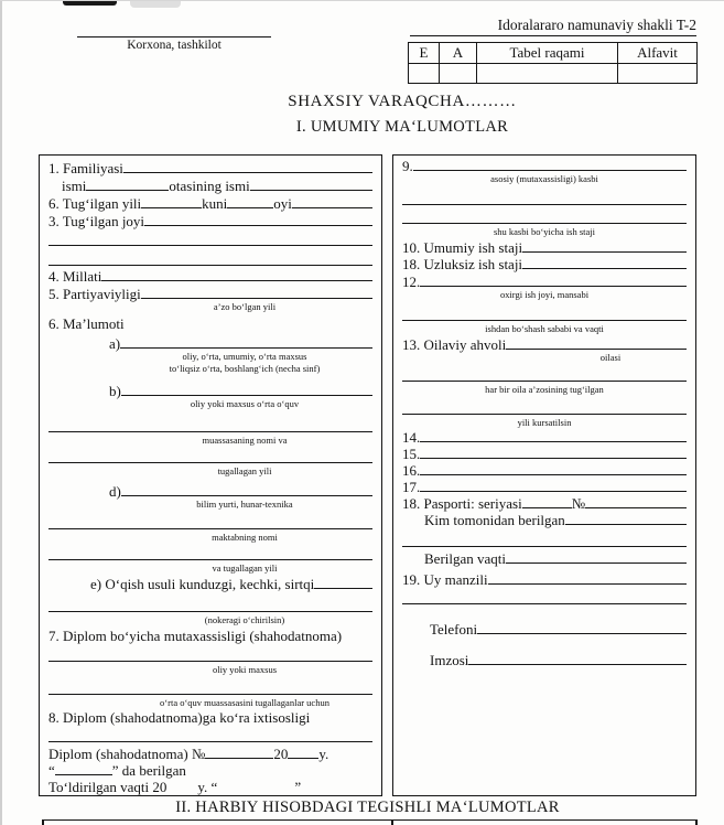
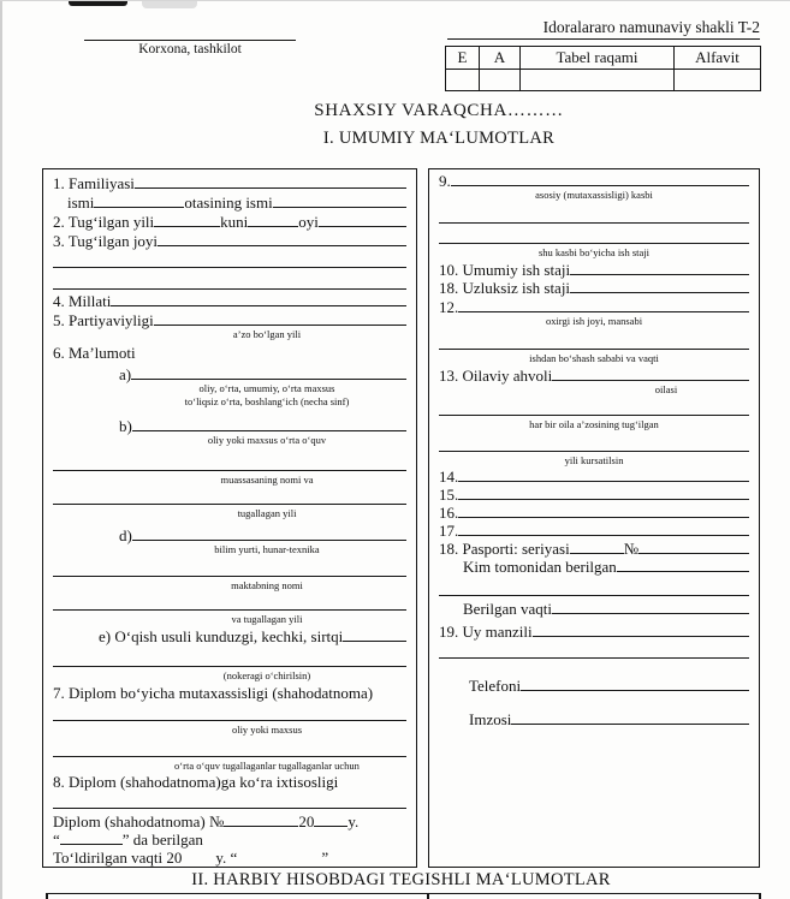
  Korxona, tashkilot
  Idoralararo namunaviy shakli T-2
  E	A	Tabel raqami	Alfavit
  SHAXSIY VARAQCHA………
  I. UMUMIY MA‘LUMOTLAR
  1. Familiyasi
  ismi
  otasining ismi
- 6. Tug‘ilgan yili
+ 2. Tug‘ilgan yili
  kuni
  oyi
  3. Tug‘ilgan joyi
  4. Millati
  5. Partiyaviyligi
  a’zo bo‘lgan yili
  6. Ma’lumoti
  a)
  oliy, o‘rta, umumiy, o‘rta maxsus
  to‘liqsiz o‘rta, boshlang‘ich (necha sinf)
  b)
  oliy yoki maxsus o‘rta o‘quv
  muassasaning nomi va
  tugallagan yili
  d)
  bilim yurti, hunar-texnika
  maktabning nomi
  va tugallagan yili
  e) O‘qish usuli kunduzgi, kechki, sirtqi
  (nokeragi o‘chirilsin)
  7. Diplom bo‘yicha mutaxassisligi (shahodatnoma)
  oliy yoki maxsus
- o‘rta o‘quv muassasasini tugallaganlar uchun
+ o‘rta o‘quv tugallaganlar tugallaganlar uchun
  8. Diplom (shahodatnoma)ga ko‘ra ixtisosligi
  Diplom (shahodatnoma) №
  20
  y.
  “
  ” da berilgan
  To‘ldirilgan vaqti 20
  y. “
  ”
  9.
  asosiy (mutaxassisligi) kasbi
  shu kasbi bo‘yicha ish staji
  10. Umumiy ish staji
  18. Uzluksiz ish staji
  12.
  oxirgi ish joyi, mansabi
  ishdan bo‘shash sababi va vaqti
  13. Oilaviy ahvoli
  oilasi
  har bir oila a’zosining tug‘ilgan
  yili kursatilsin
  14.
  15.
  16.
  17.
  18. Pasporti: seriyasi
  №
  Kim tomonidan berilgan
  Berilgan vaqti
  19. Uy manzili
  Telefoni
  Imzosi
  II. HARBIY HISOBDAGI TEGISHLI MA‘LUMOTLAR
